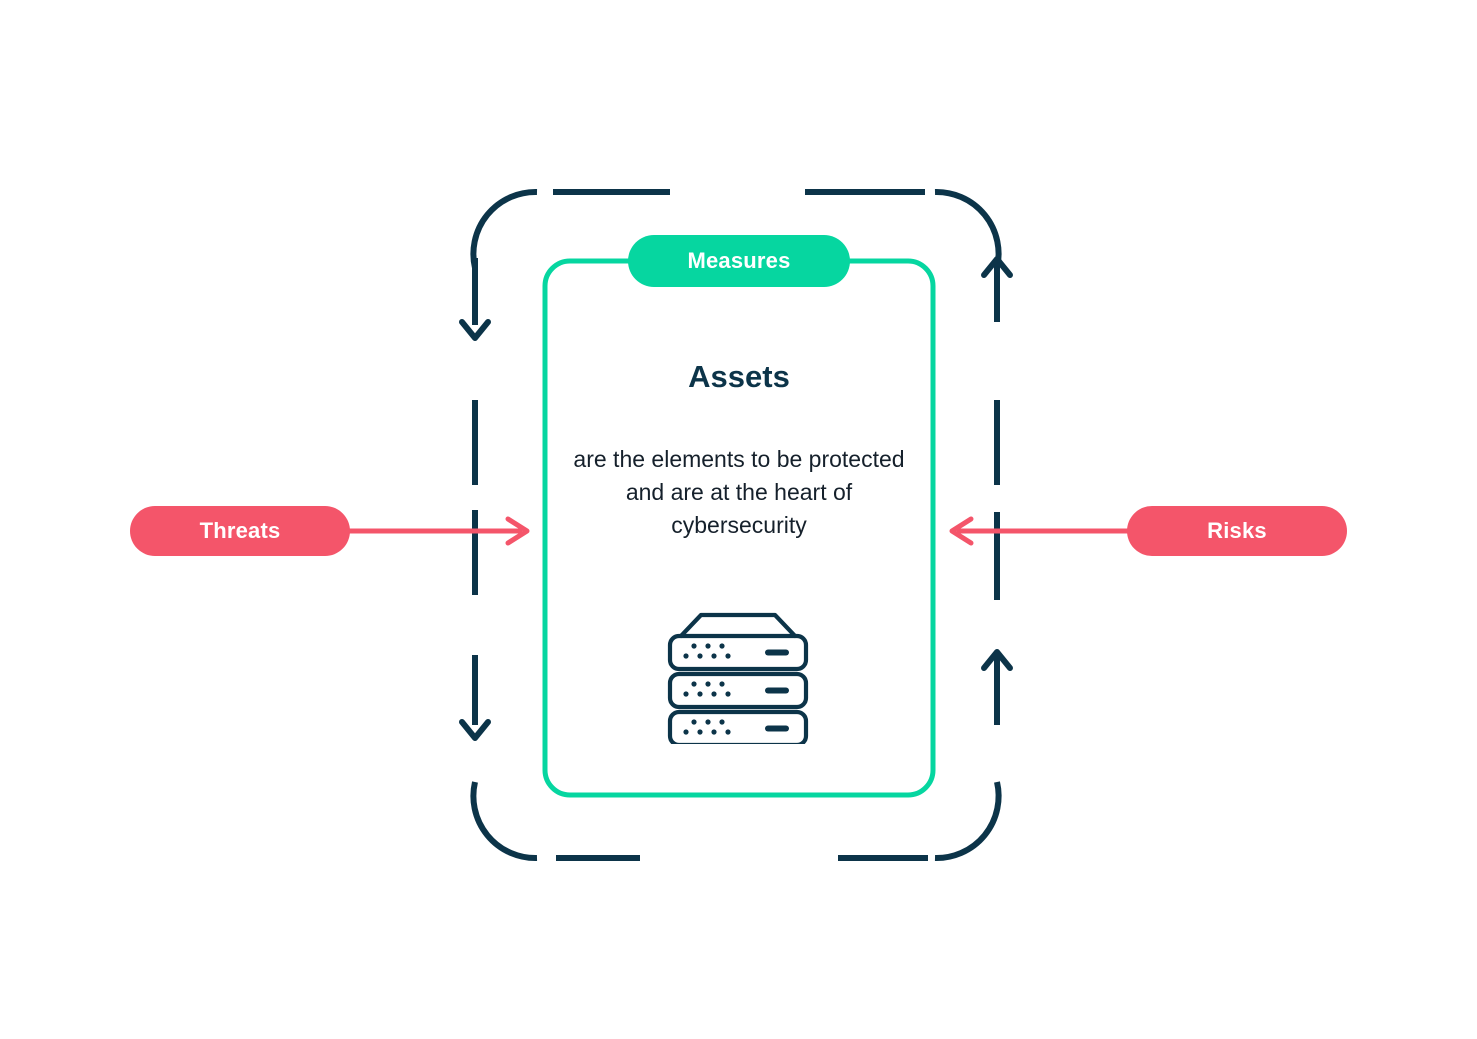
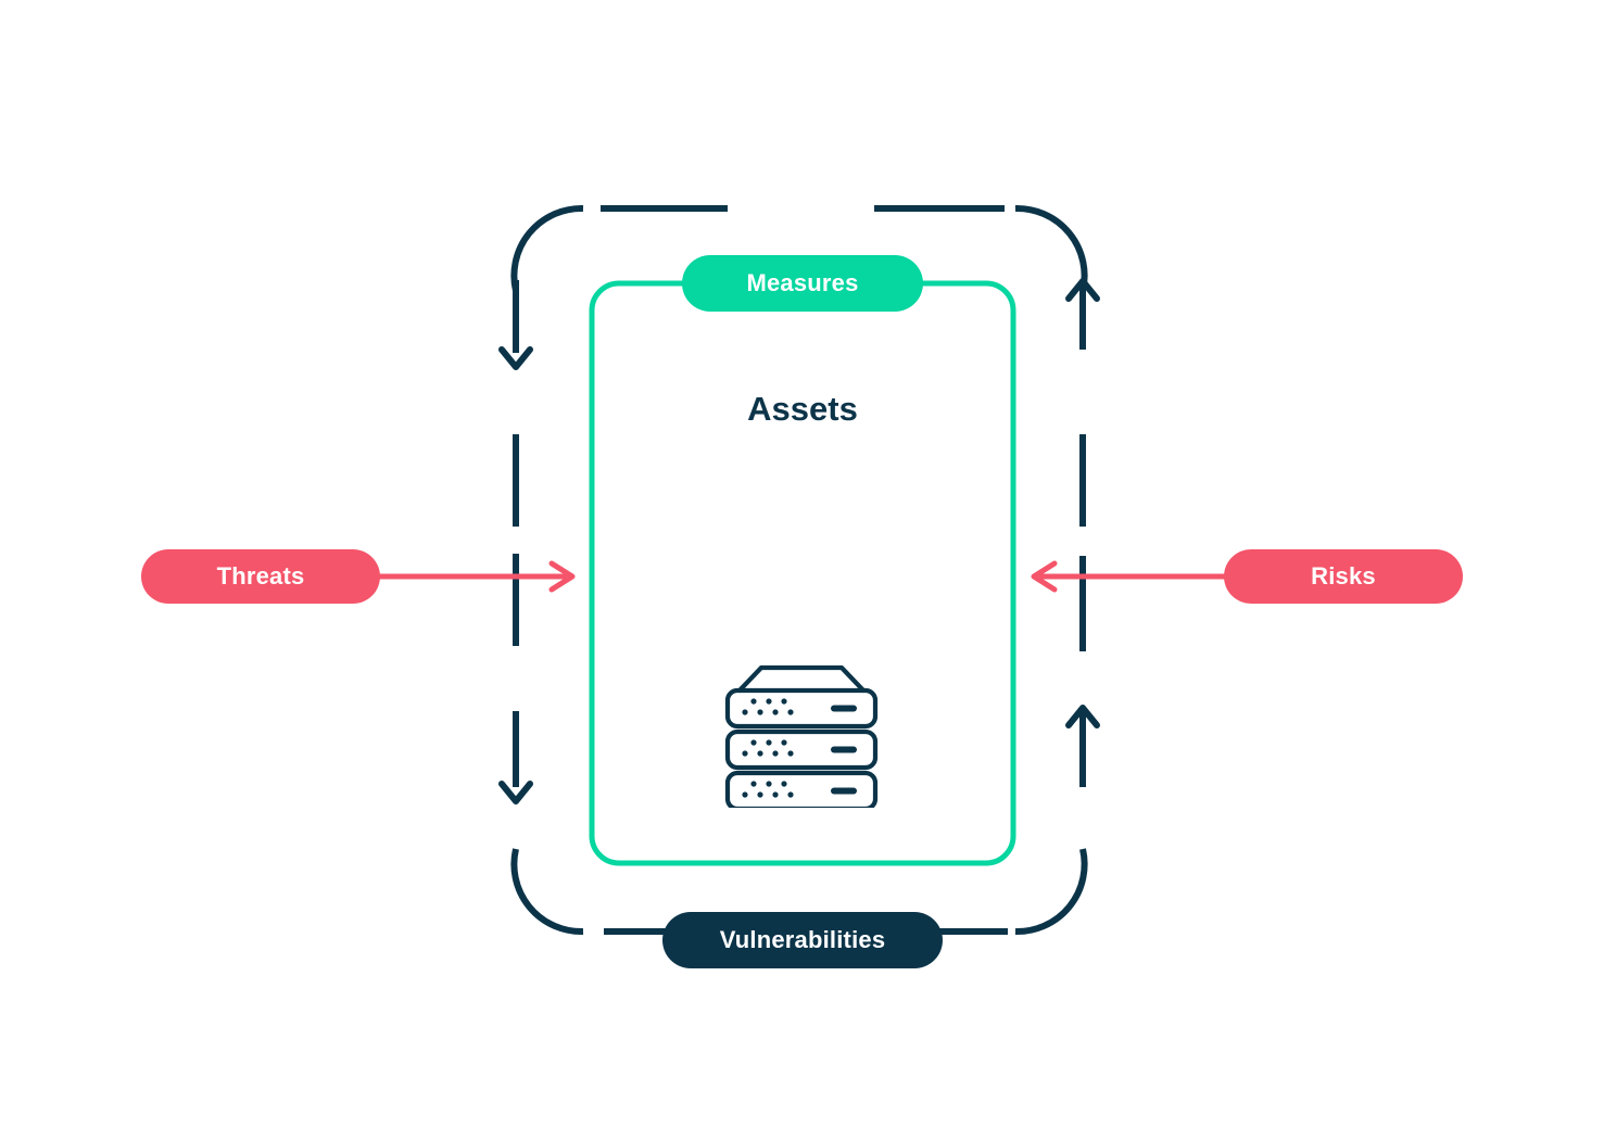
  Measures
+ Vulnerabilities
  Threats
  Risks
  Assets
- are the elements to be protected and are at the heart of cybersecurity
